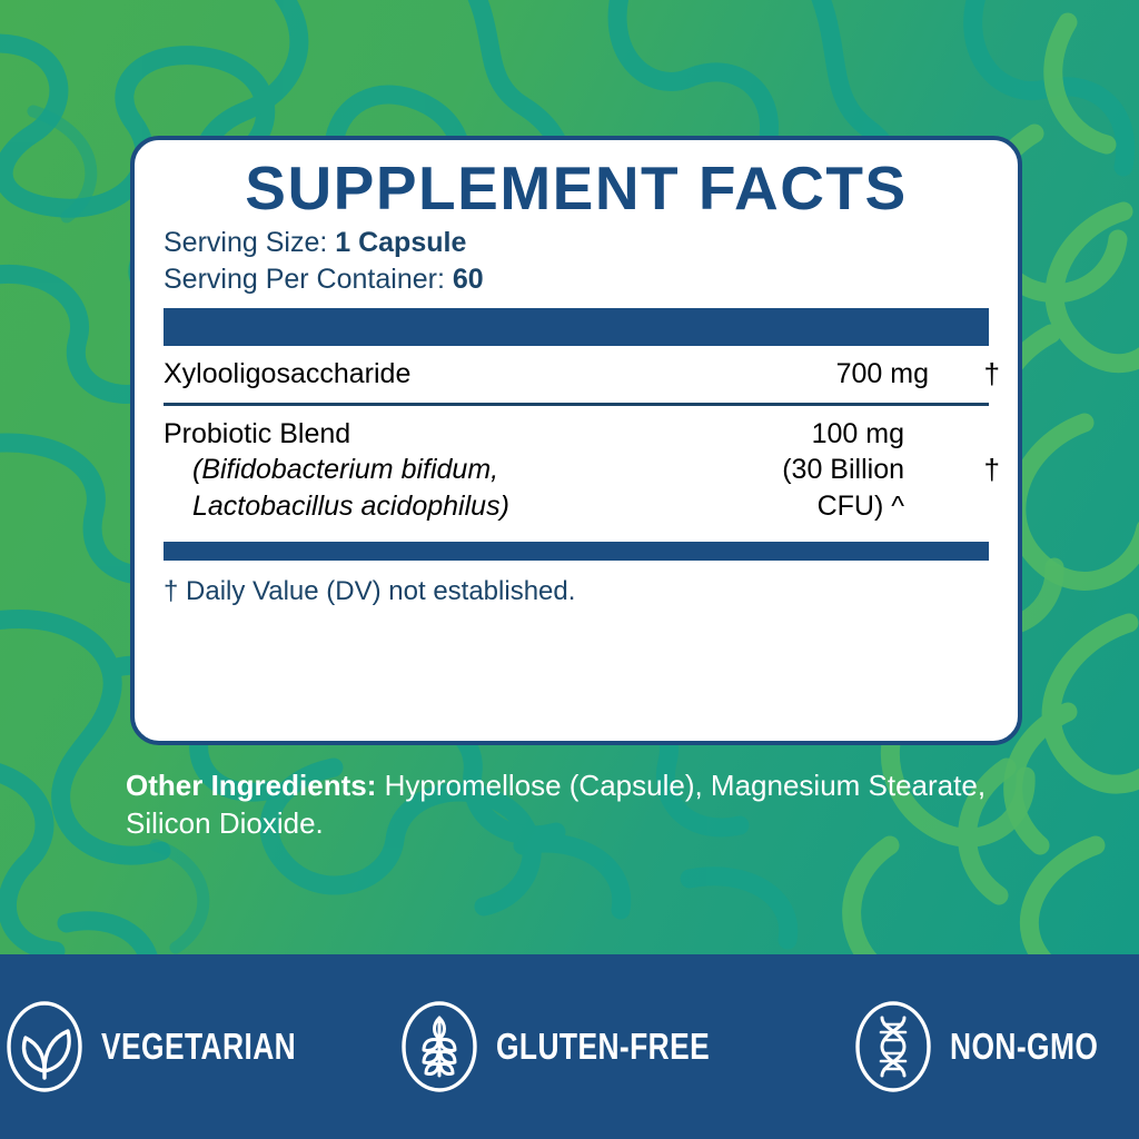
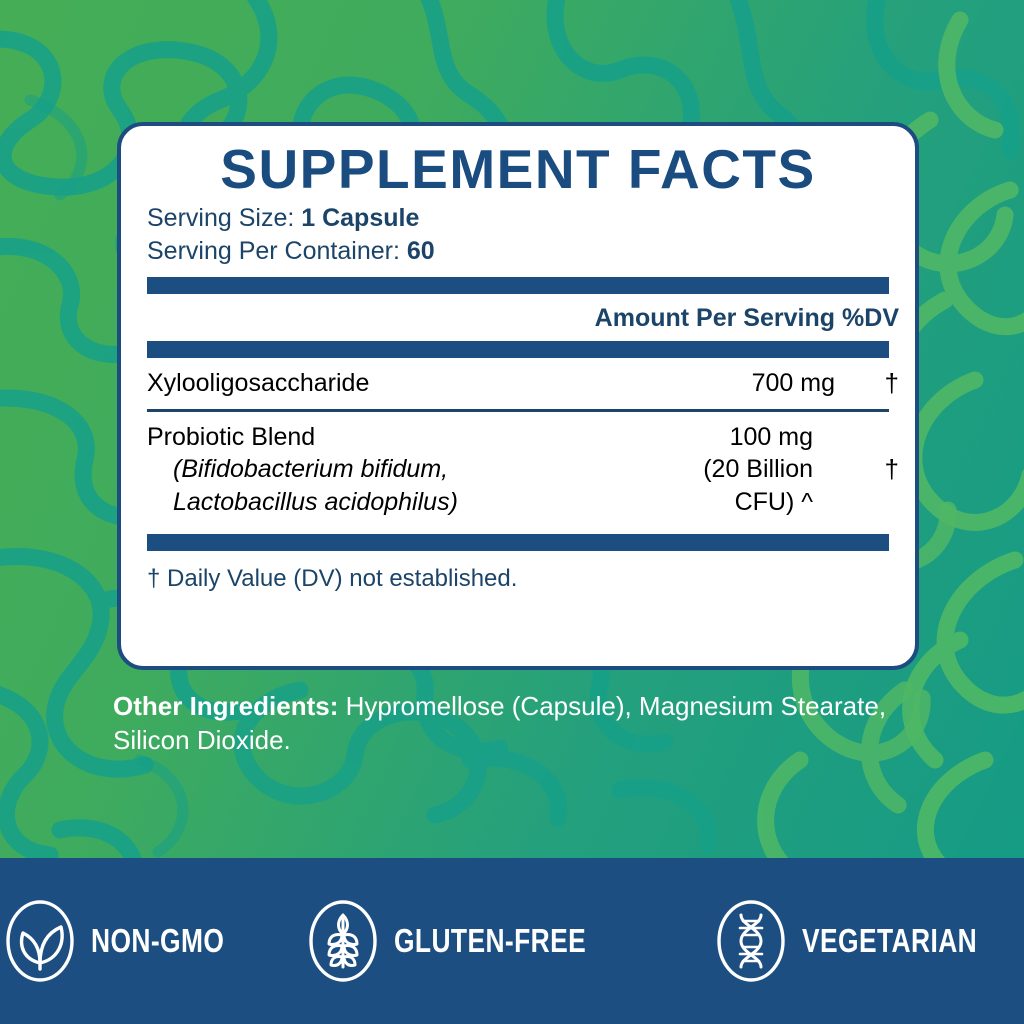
  SUPPLEMENT FACTS
  Serving Size: 1 Capsule
  Serving Per Container: 60
+ 	Amount Per Serving	%DV
  Xylooligosaccharide	700 mg	†
- Probiotic Blend (Bifidobacterium bifidum, Lactobacillus acidophilus)	100 mg (30 Billion CFU) ^	†
+ Probiotic Blend (Bifidobacterium bifidum, Lactobacillus acidophilus)	100 mg (20 Billion CFU) ^	†
  † Daily Value (DV) not established.
  Other Ingredients: Hypromellose (Capsule), Magnesium Stearate, Silicon Dioxide.
- VEGETARIAN
+ NON-GMO
  GLUTEN-FREE
- NON-GMO
+ VEGETARIAN
